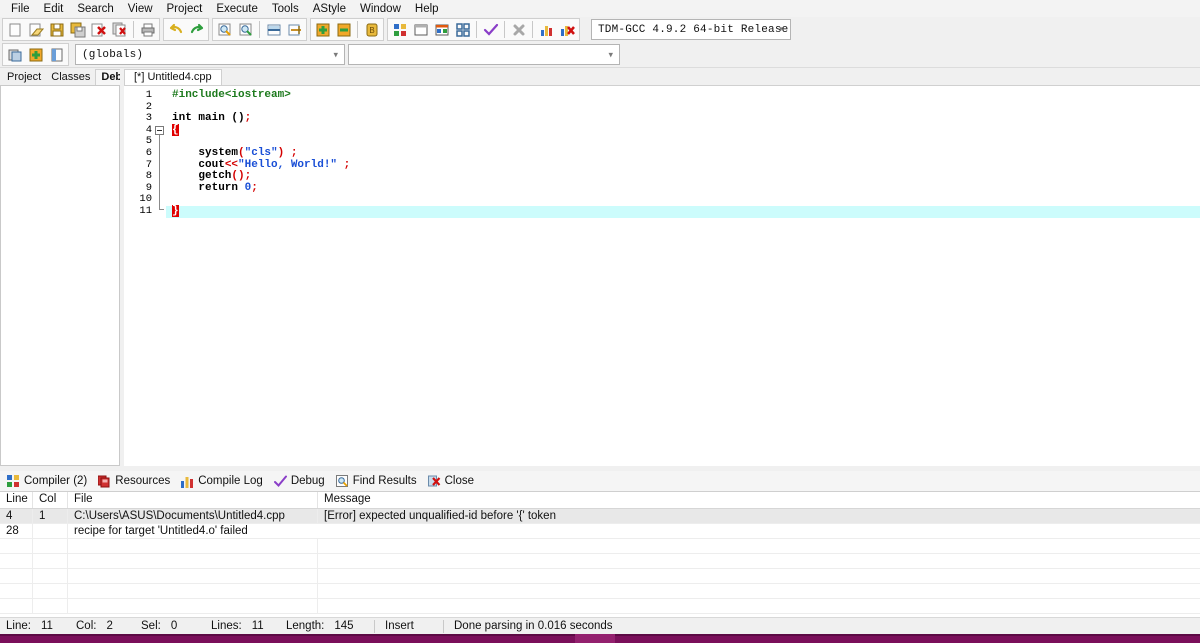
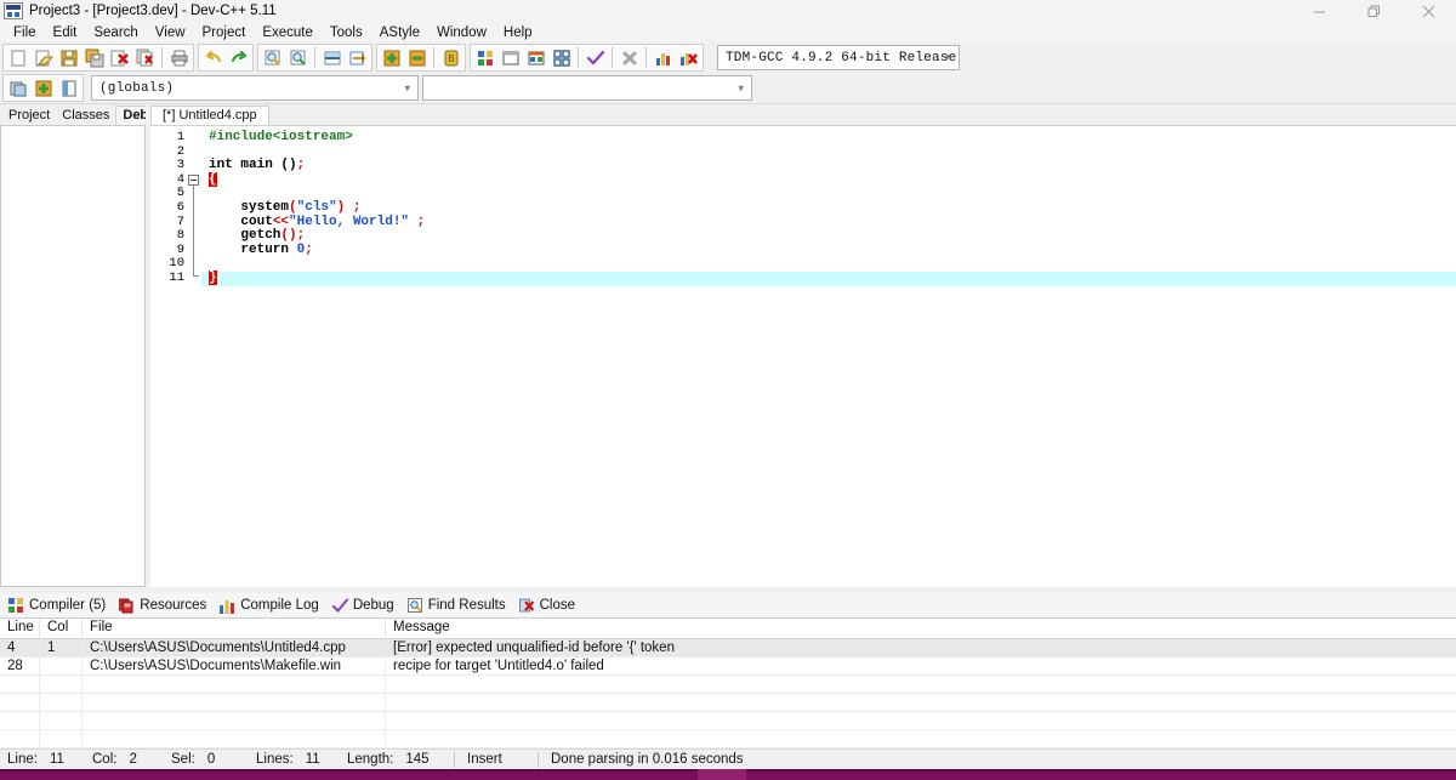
+ Project3 - [Project3.dev] - Dev-C++ 5.11
  File
  Edit
  Search
  View
  Project
  Execute
  Tools
  AStyle
  Window
  Help
  B
  TDM-GCC 4.9.2 64-bit Release
  ▾
  (globals)
  ▾
  ▾
  Project
  Classes
  [*] Untitled4.cpp
  1
  2
  3
  4
  5
  6
  7
  8
  9
  10
  11
  #include<iostream>
  int main ();
  {
  system("cls") ;
  cout<<"Hello, World!" ;
  getch();
  return 0;
  }
- Compiler (2)
+ Compiler (5)
  Resources
  Compile Log
  Debug
  Find Results
  Close
  Line
  Col
  File
  Message
  4
  1
  C:\Users\ASUS\Documents\Untitled4.cpp
  [Error] expected unqualified-id before '{' token
  28
+ C:\Users\ASUS\Documents\Makefile.win
  recipe for target 'Untitled4.o' failed
  Line:
  11
  Col:
  2
  Sel:
  0
  Lines:
  11
  Length:
  145
  Insert
  Done parsing in 0.016 seconds
